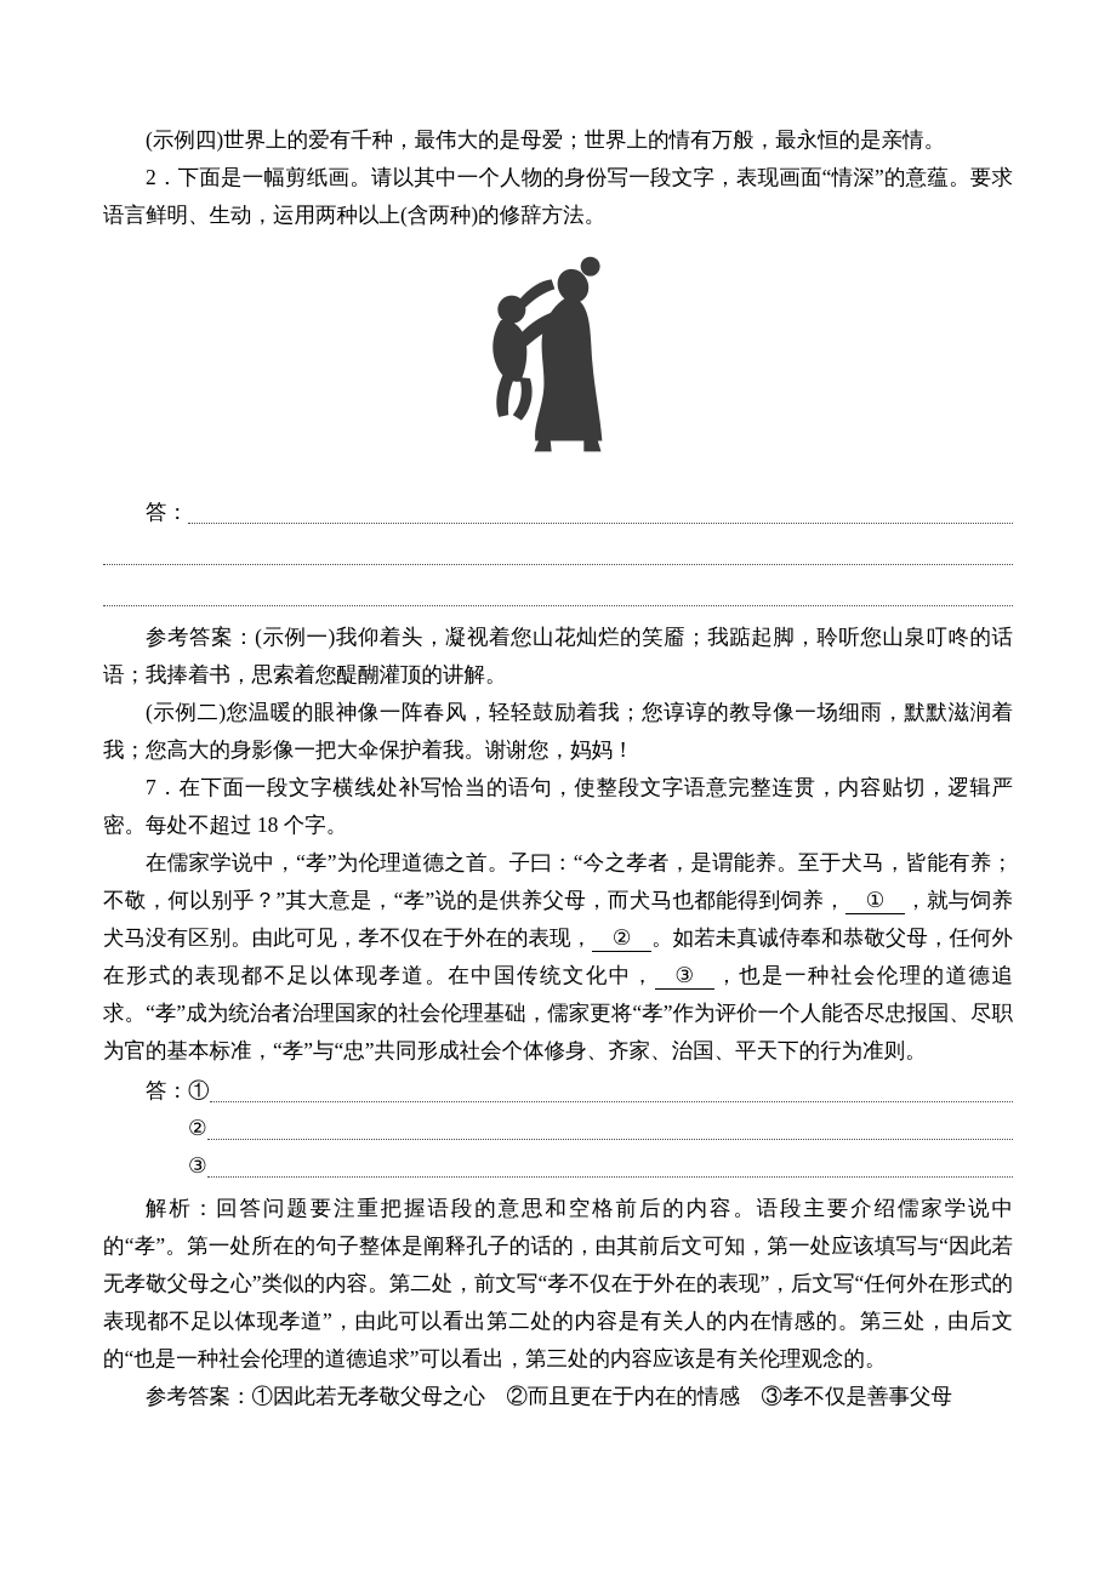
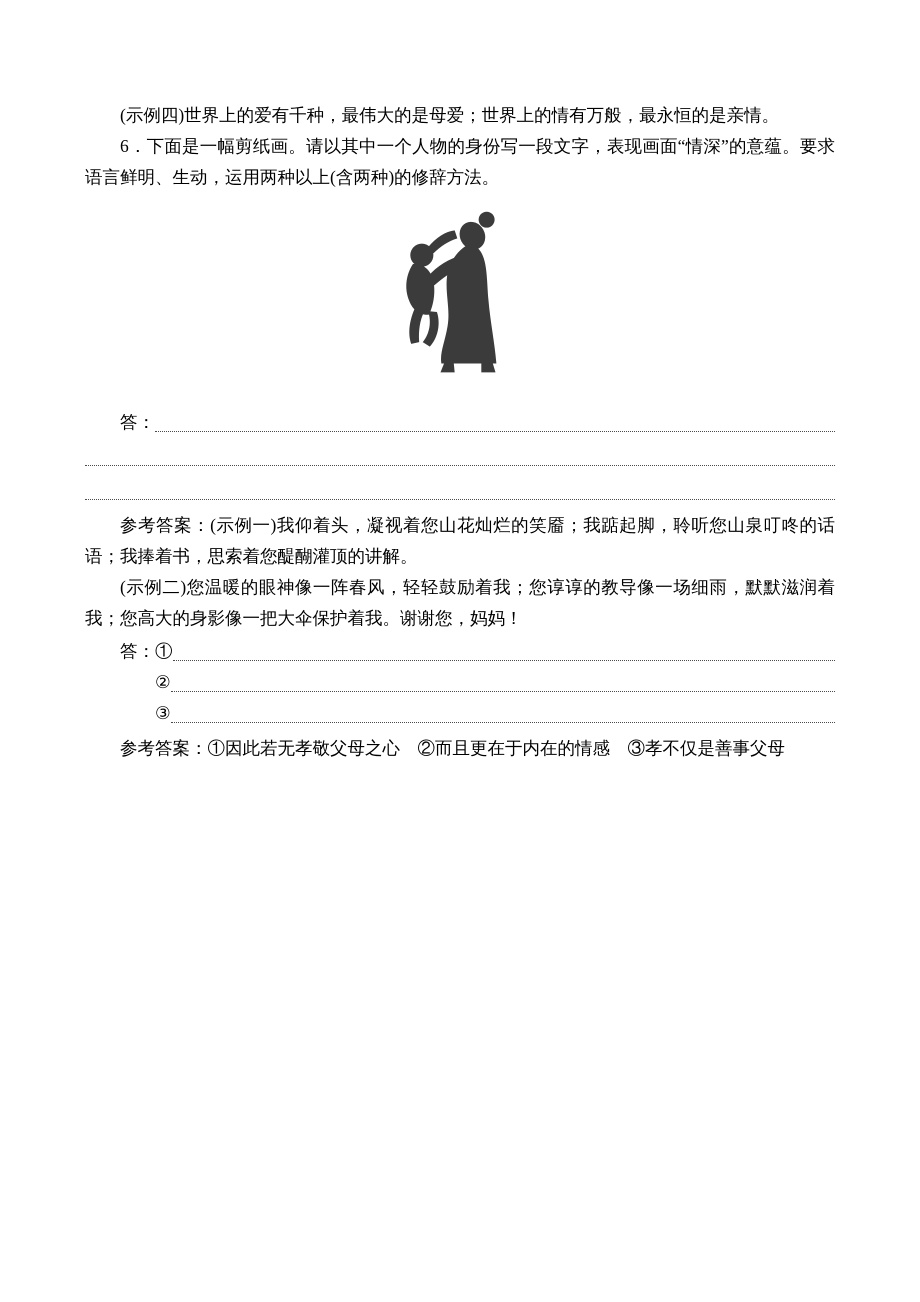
  (示例四)世界上的爱有千种，最伟大的是母爱；世界上的情有万般，最永恒的是亲情。
- 2．下面是一幅剪纸画。请以其中一个人物的身份写一段文字，表现画面“情深”的意蕴。要求语言鲜明、生动，运用两种以上(含两种)的修辞方法。
+ 6．下面是一幅剪纸画。请以其中一个人物的身份写一段文字，表现画面“情深”的意蕴。要求语言鲜明、生动，运用两种以上(含两种)的修辞方法。
  答：
  参考答案：(示例一)我仰着头，凝视着您山花灿烂的笑靥；我踮起脚，聆听您山泉叮咚的话语；我捧着书，思索着您醍醐灌顶的讲解。
  (示例二)您温暖的眼神像一阵春风，轻轻鼓励着我；您谆谆的教导像一场细雨，默默滋润着我；您高大的身影像一把大伞保护着我。谢谢您，妈妈！
- 7．在下面一段文字横线处补写恰当的语句，使整段文字语意完整连贯，内容贴切，逻辑严密。每处不超过 18 个字。
- 在儒家学说中，“孝”为伦理道德之首。子曰：“今之孝者，是谓能养。至于犬马，皆能有养；不敬，何以别乎？”其大意是，“孝”说的是供养父母，而犬马也都能得到饲养， ① ，就与饲养犬马没有区别。由此可见，孝不仅在于外在的表现， ② 。如若未真诚侍奉和恭敬父母，任何外在形式的表现都不足以体现孝道。在中国传统文化中， ③ ，也是一种社会伦理的道德追求。“孝”成为统治者治理国家的社会伦理基础，儒家更将“孝”作为评价一个人能否尽忠报国、尽职为官的基本标准，“孝”与“忠”共同形成社会个体修身、齐家、治国、平天下的行为准则。
  答：①
  ②
  ③
- 解析：回答问题要注重把握语段的意思和空格前后的内容。语段主要介绍儒家学说中的“孝”。第一处所在的句子整体是阐释孔子的话的，由其前后文可知，第一处应该填写与“因此若无孝敬父母之心”类似的内容。第二处，前文写“孝不仅在于外在的表现”，后文写“任何外在形式的表现都不足以体现孝道”，由此可以看出第二处的内容是有关人的内在情感的。第三处，由后文的“也是一种社会伦理的道德追求”可以看出，第三处的内容应该是有关伦理观念的。
  参考答案：①因此若无孝敬父母之心 ②而且更在于内在的情感 ③孝不仅是善事父母
